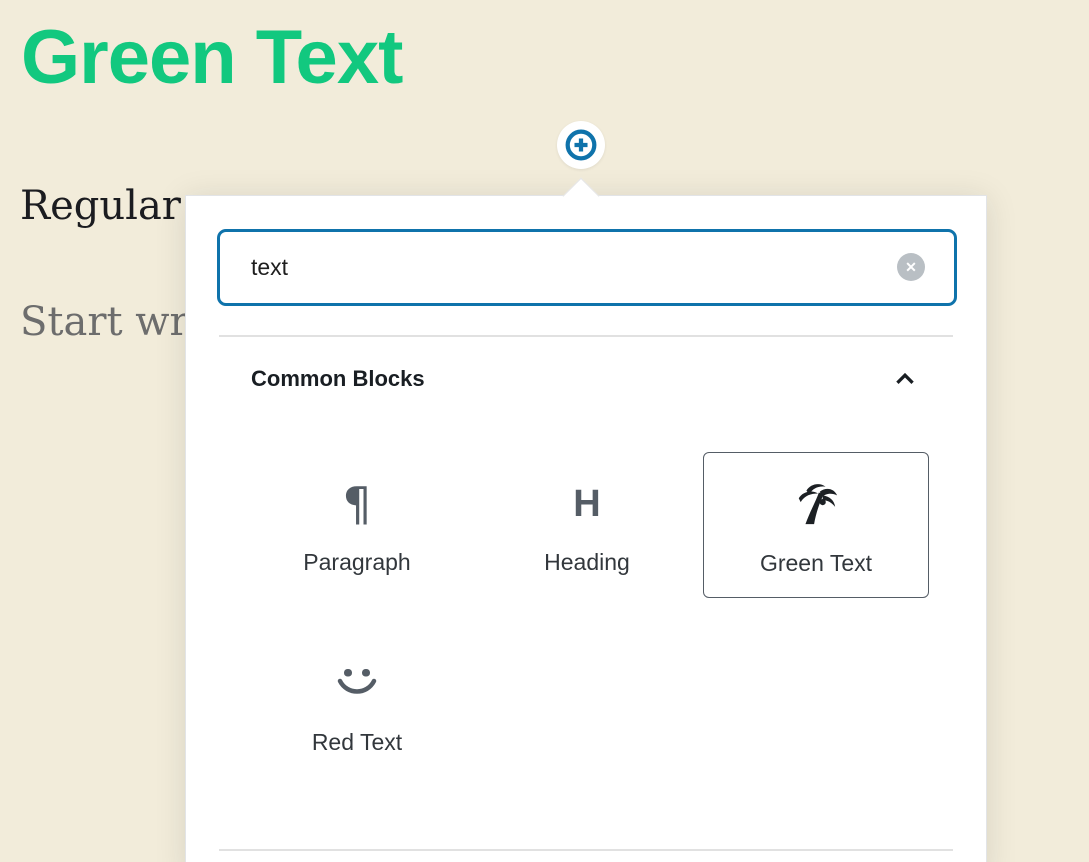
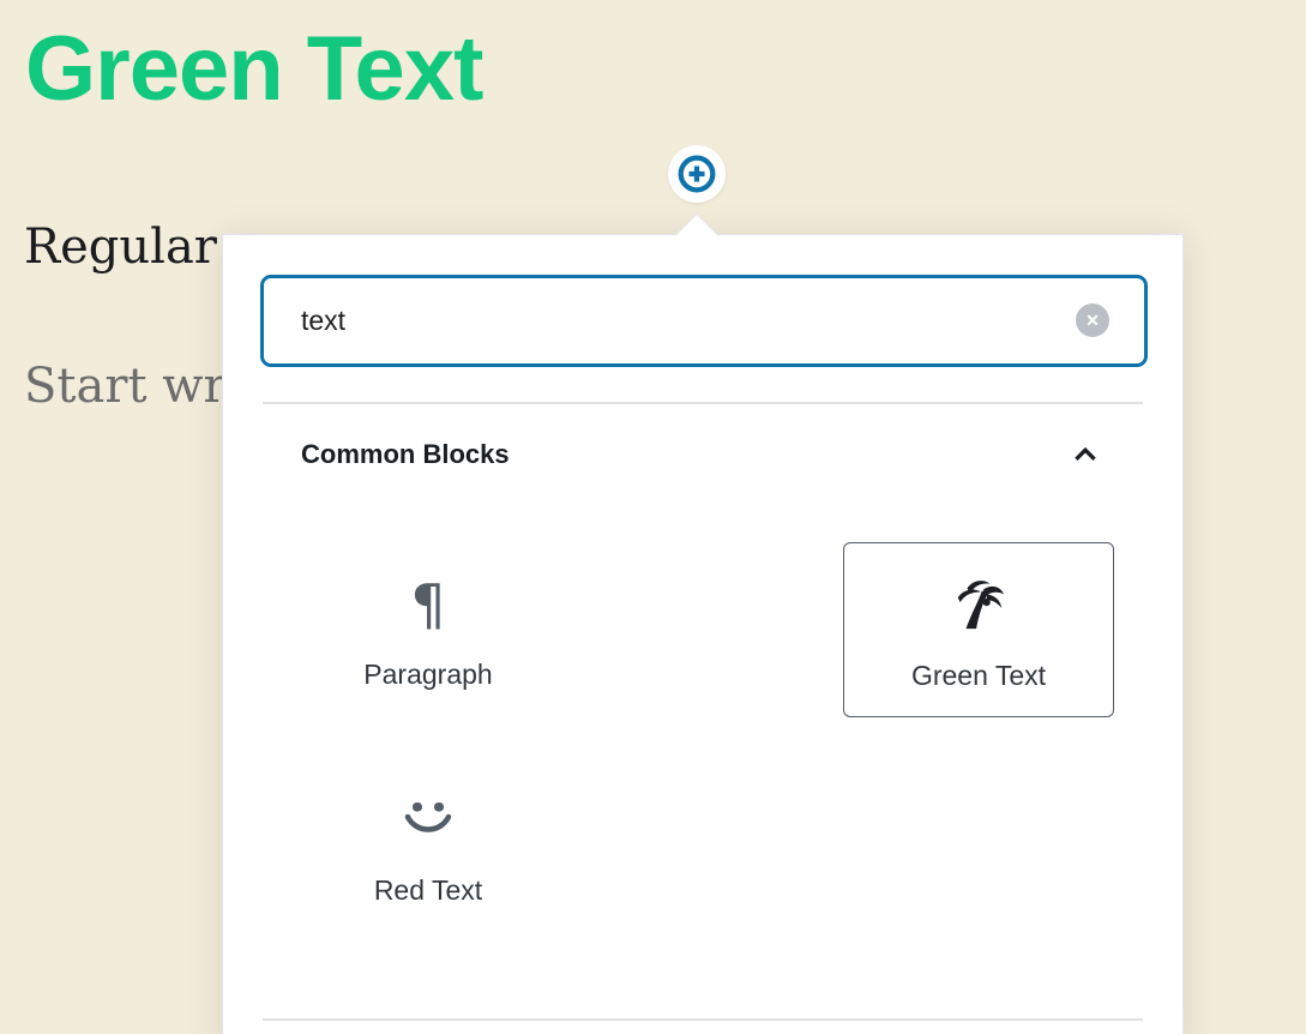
  Green Text
  Regular
  Start wr
  text
  ✕
  Common Blocks
  ¶
  Paragraph
- H
- Heading
  Green Text
  Red Text
